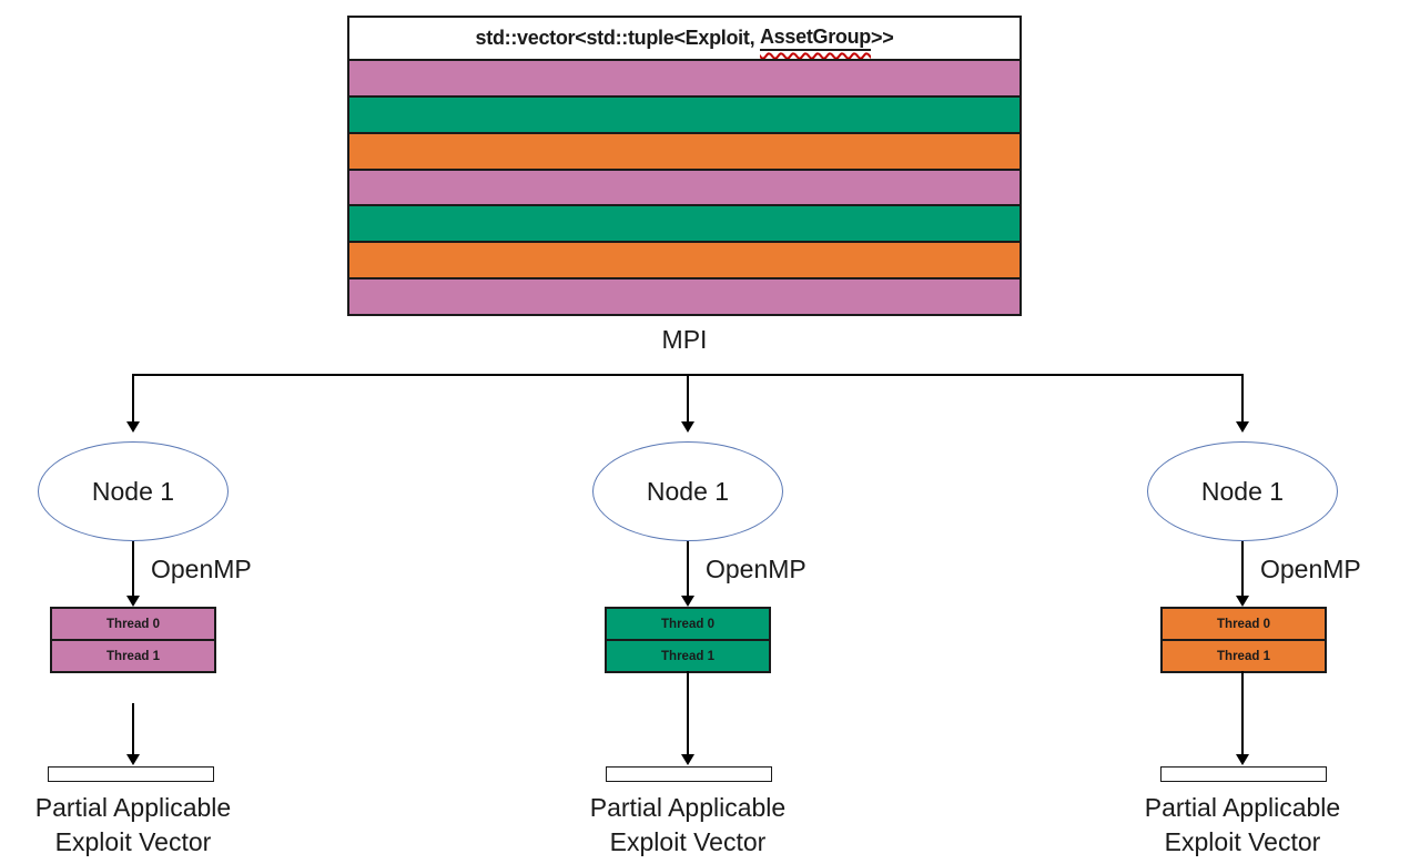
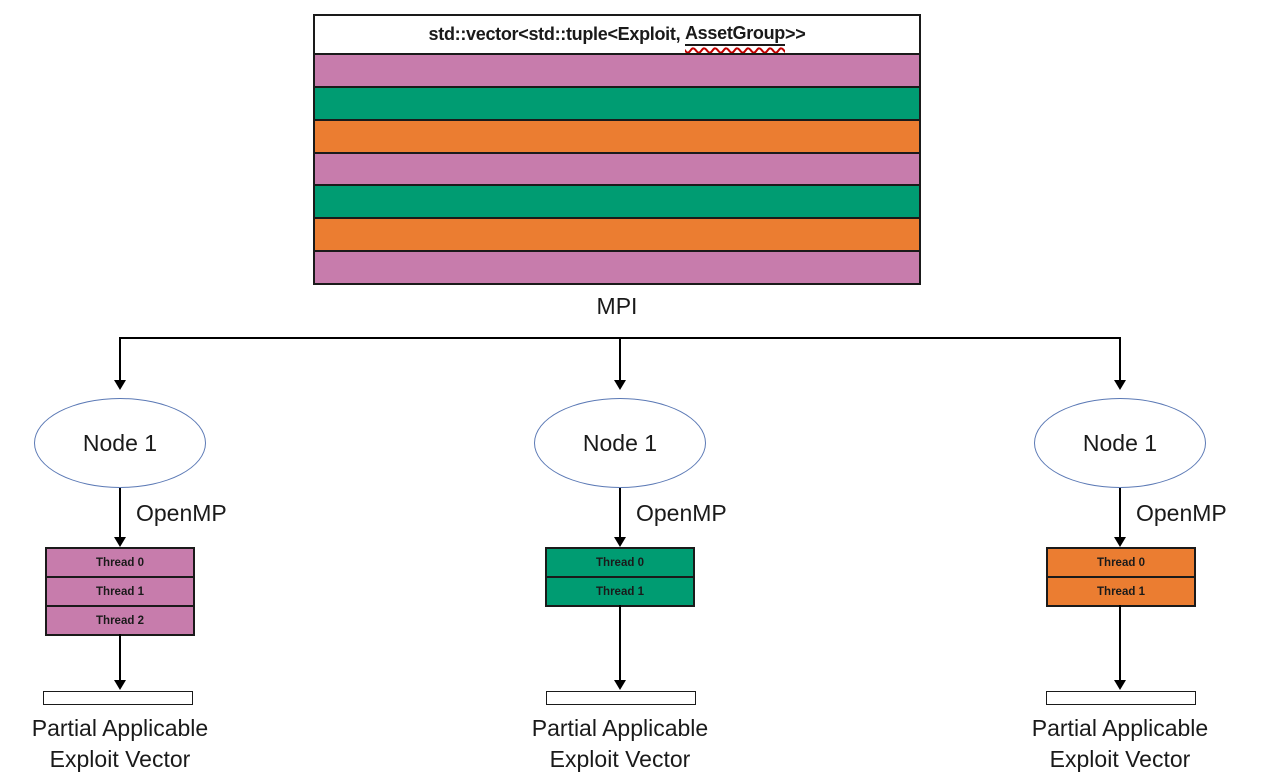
  std::vector<std::tuple<Exploit,
  AssetGroup
  >>
  MPI
  Node 1
  OpenMP
  Thread 0
  Thread 1
+ Thread 2
  Partial Applicable
  Exploit Vector
  Node 1
  OpenMP
  Thread 0
  Thread 1
  Partial Applicable
  Exploit Vector
  Node 1
  OpenMP
  Thread 0
  Thread 1
  Partial Applicable
  Exploit Vector
